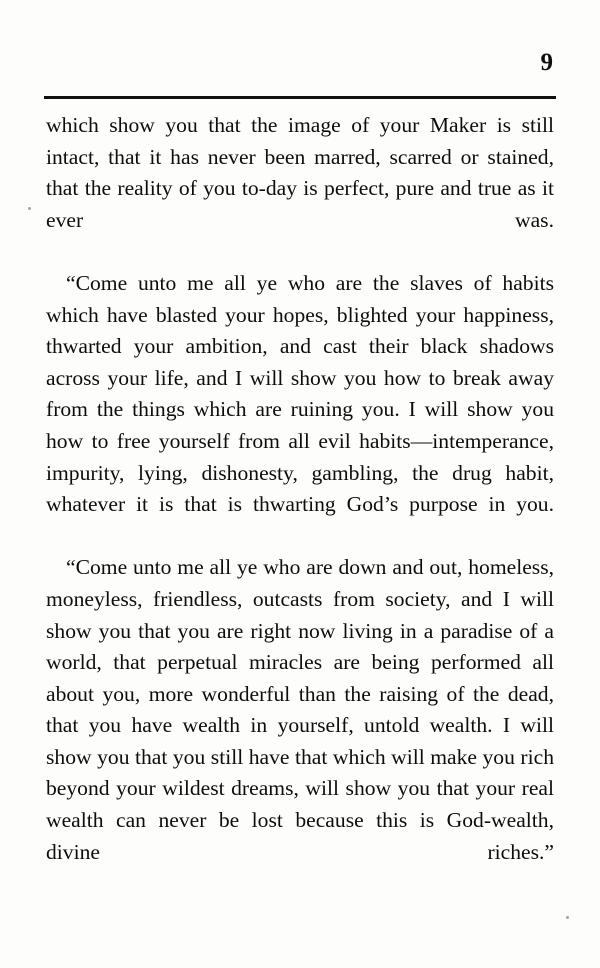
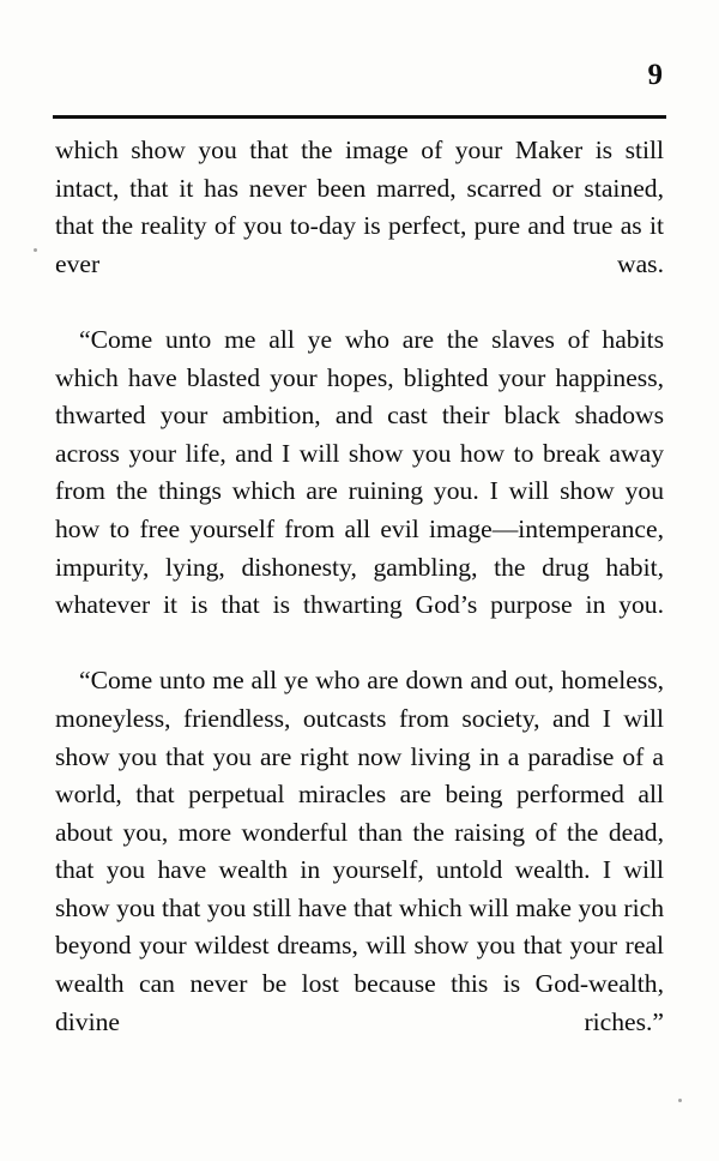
  9
  which show you that the image of your Maker is still intact, that it has never been marred, scarred or stained, that the reality of you to-day is perfect, pure and true as it ever was.
- “Come unto me all ye who are the slaves of habits which have blasted your hopes, blighted your happiness, thwarted your ambition, and cast their black shadows across your life, and I will show you how to break away from the things which are ruining you. I will show you how to free yourself from all evil habits—intemperance, impurity, lying, dishonesty, gambling, the drug habit, whatever it is that is thwarting God’s purpose in you.
+ “Come unto me all ye who are the slaves of habits which have blasted your hopes, blighted your happiness, thwarted your ambition, and cast their black shadows across your life, and I will show you how to break away from the things which are ruining you. I will show you how to free yourself from all evil image—intemperance, impurity, lying, dishonesty, gambling, the drug habit, whatever it is that is thwarting God’s purpose in you.
  “Come unto me all ye who are down and out, homeless, moneyless, friendless, outcasts from society, and I will show you that you are right now living in a paradise of a world, that perpetual miracles are being performed all about you, more wonderful than the raising of the dead, that you have wealth in yourself, untold wealth. I will show you that you still have that which will make you rich beyond your wildest dreams, will show you that your real wealth can never be lost because this is God-wealth, divine riches.”
